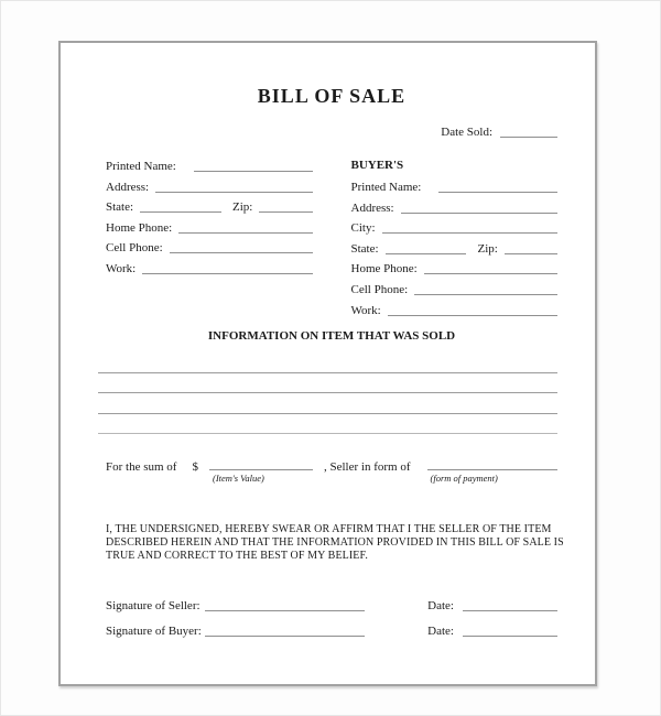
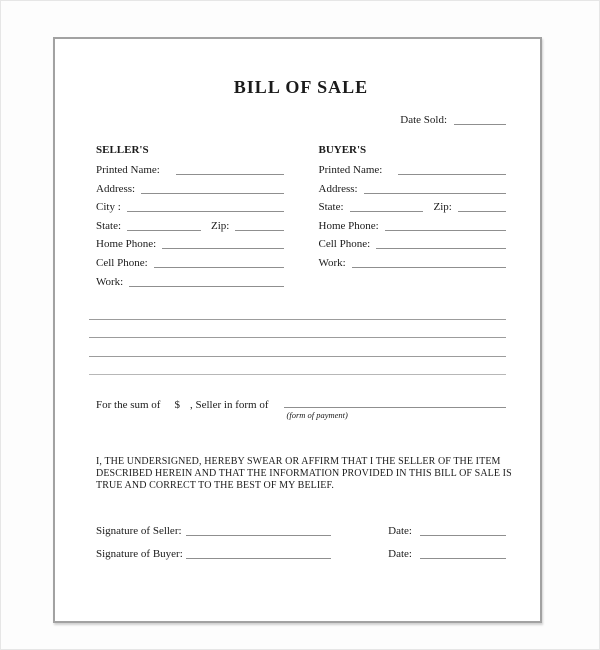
  BILL OF SALE
  Date Sold:
+ SELLER'S
  Printed Name:
  Address:
+ City :
  State:
  Zip:
  Home Phone:
  Cell Phone:
  Work:
  BUYER'S
  Printed Name:
  Address:
- City:
  State:
  Zip:
  Home Phone:
  Cell Phone:
  Work:
- INFORMATION ON ITEM THAT WAS SOLD
  For the sum of
  $
- (Item's Value)
  , Seller in form of
  (form of payment)
  I, THE UNDERSIGNED, HEREBY SWEAR OR AFFIRM THAT I THE SELLER OF THE ITEM
  DESCRIBED HEREIN AND THAT THE INFORMATION PROVIDED IN THIS BILL OF SALE IS
  TRUE AND CORRECT TO THE BEST OF MY BELIEF.
  Signature of Seller:
  Date:
  Signature of Buyer:
  Date:
